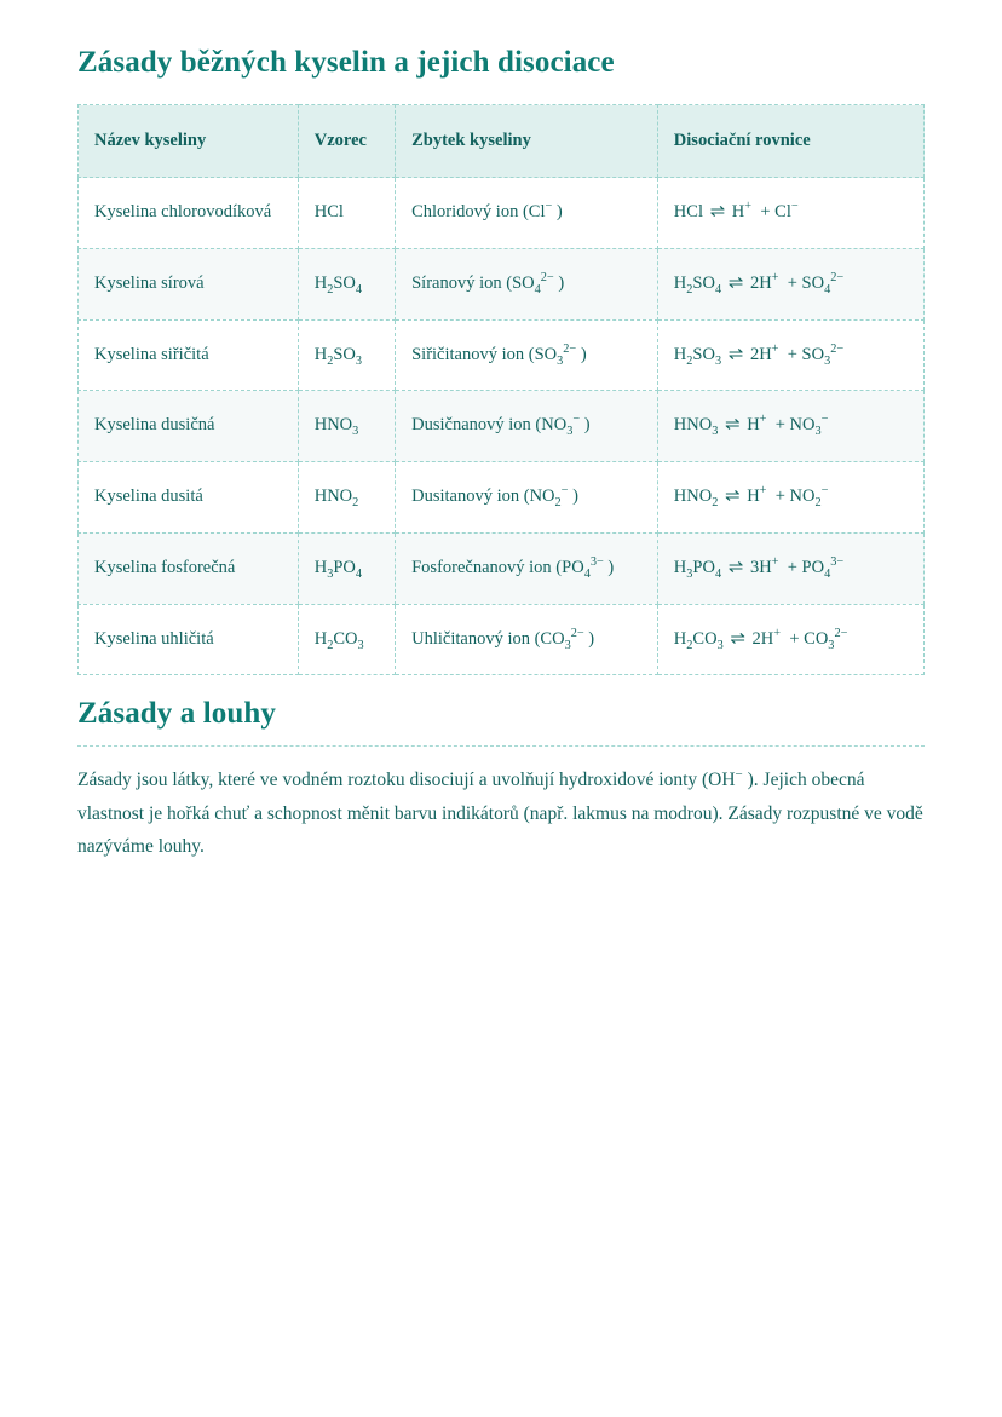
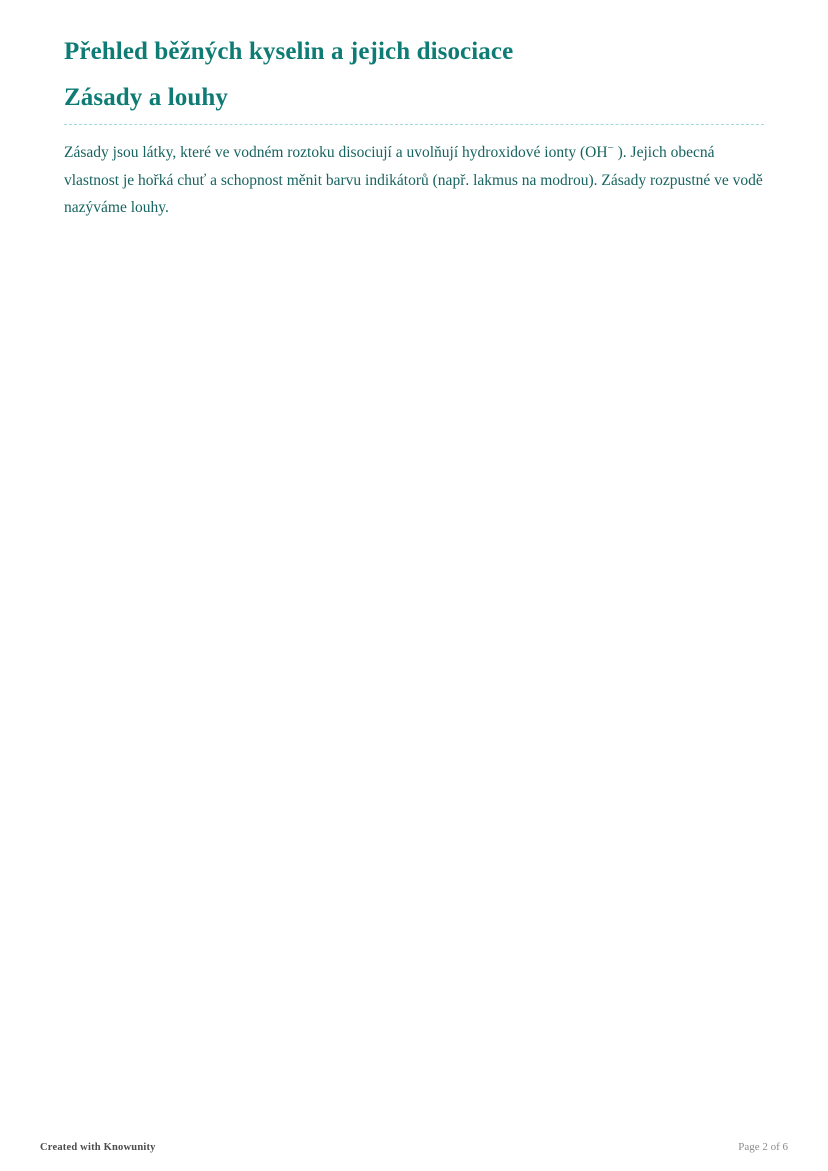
- Zásady běžných kyselin a jejich disociace
+ Přehled běžných kyselin a jejich disociace
- Název kyseliny	Vzorec	Zbytek kyseliny	Disociační rovnice
- Kyselina chlorovodíková	HCl	Chloridový ion (Cl− )	HCl ⇌ H+ + Cl−
- Kyselina sírová	H2SO4	Síranový ion (SO42− )	H2SO4 ⇌ 2H+ + SO42−
- Kyselina siřičitá	H2SO3	Siřičitanový ion (SO32− )	H2SO3 ⇌ 2H+ + SO32−
- Kyselina dusičná	HNO3	Dusičnanový ion (NO3− )	HNO3 ⇌ H+ + NO3−
- Kyselina dusitá	HNO2	Dusitanový ion (NO2− )	HNO2 ⇌ H+ + NO2−
- Kyselina fosforečná	H3PO4	Fosforečnanový ion (PO43− )	H3PO4 ⇌ 3H+ + PO43−
- Kyselina uhličitá	H2CO3	Uhličitanový ion (CO32− )	H2CO3 ⇌ 2H+ + CO32−
  Zásady a louhy
  Zásady jsou látky, které ve vodném roztoku disociují a uvolňují hydroxidové ionty (OH− ). Jejich obecná vlastnost je hořká chuť a schopnost měnit barvu indikátorů (např. lakmus na modrou). Zásady rozpustné ve vodě nazýváme louhy.
+ Created with Knowunity
+ Page 2 of 6
